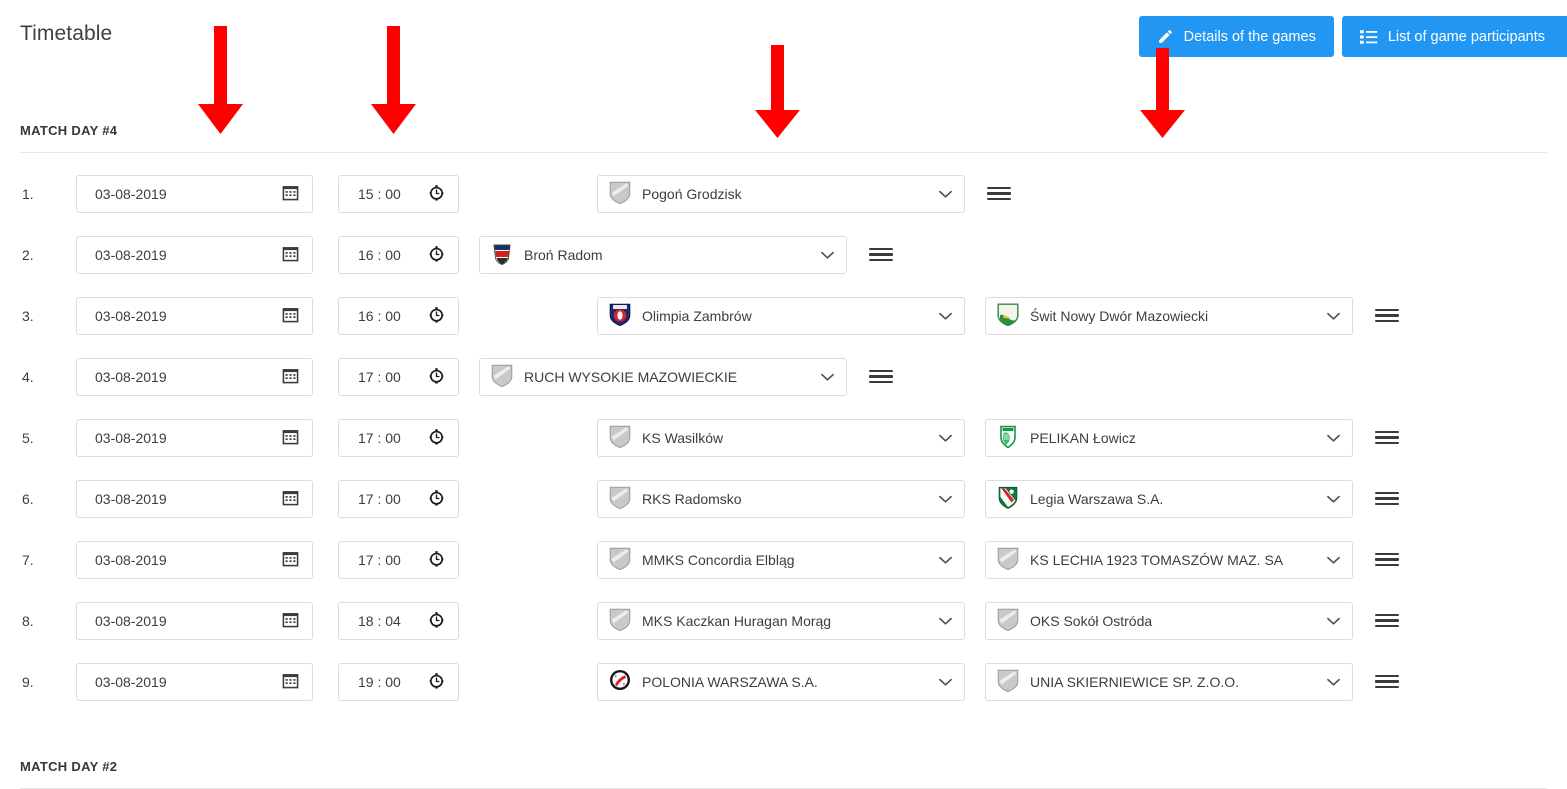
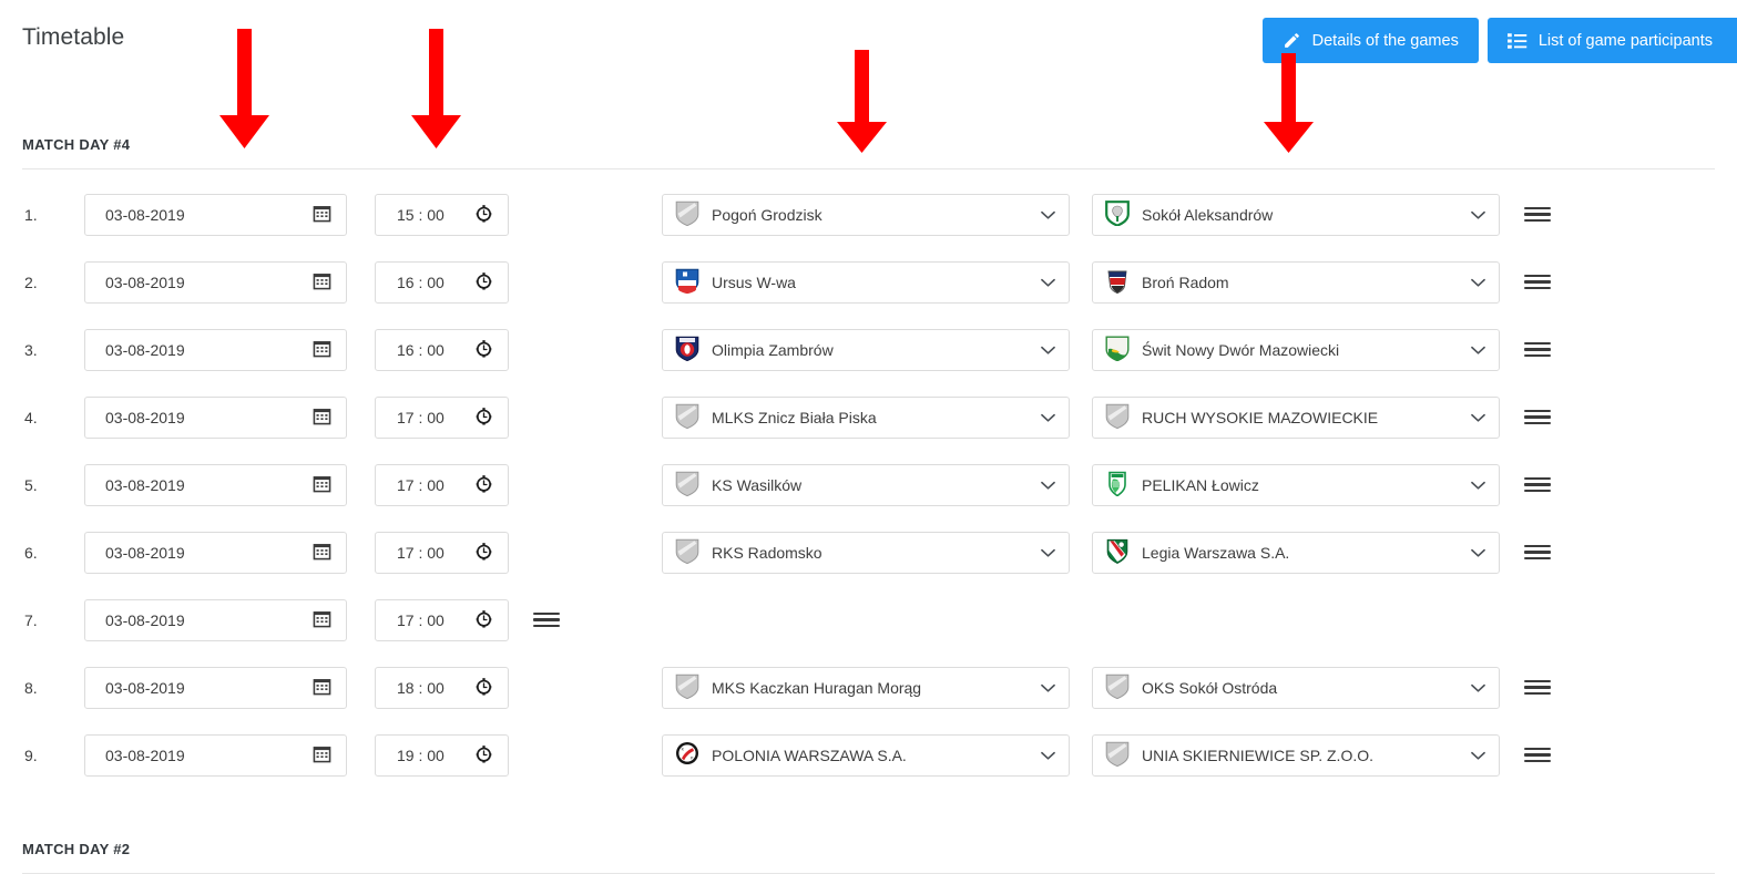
  Timetable
  Details of the games
  List of game participants
  MATCH DAY #4
  1.
  03-08-2019
  15 : 00
  Pogoń Grodzisk
+ Sokół Aleksandrów
  2.
  03-08-2019
  16 : 00
+ Ursus W-wa
  Broń Radom
  3.
  03-08-2019
  16 : 00
  Olimpia Zambrów
  Świt Nowy Dwór Mazowiecki
  4.
  03-08-2019
  17 : 00
+ MLKS Znicz Biała Piska
  RUCH WYSOKIE MAZOWIECKIE
  5.
  03-08-2019
  17 : 00
  KS Wasilków
  PELIKAN Łowicz
  6.
  03-08-2019
  17 : 00
  RKS Radomsko
  Legia Warszawa S.A.
  7.
  03-08-2019
  17 : 00
- MMKS Concordia Elbląg
- KS LECHIA 1923 TOMASZÓW MAZ. SA
  8.
  03-08-2019
- 18 : 04
+ 18 : 00
  MKS Kaczkan Huragan Morąg
  OKS Sokół Ostróda
  9.
  03-08-2019
  19 : 00
  POLONIA WARSZAWA S.A.
  UNIA SKIERNIEWICE SP. Z.O.O.
  MATCH DAY #2
